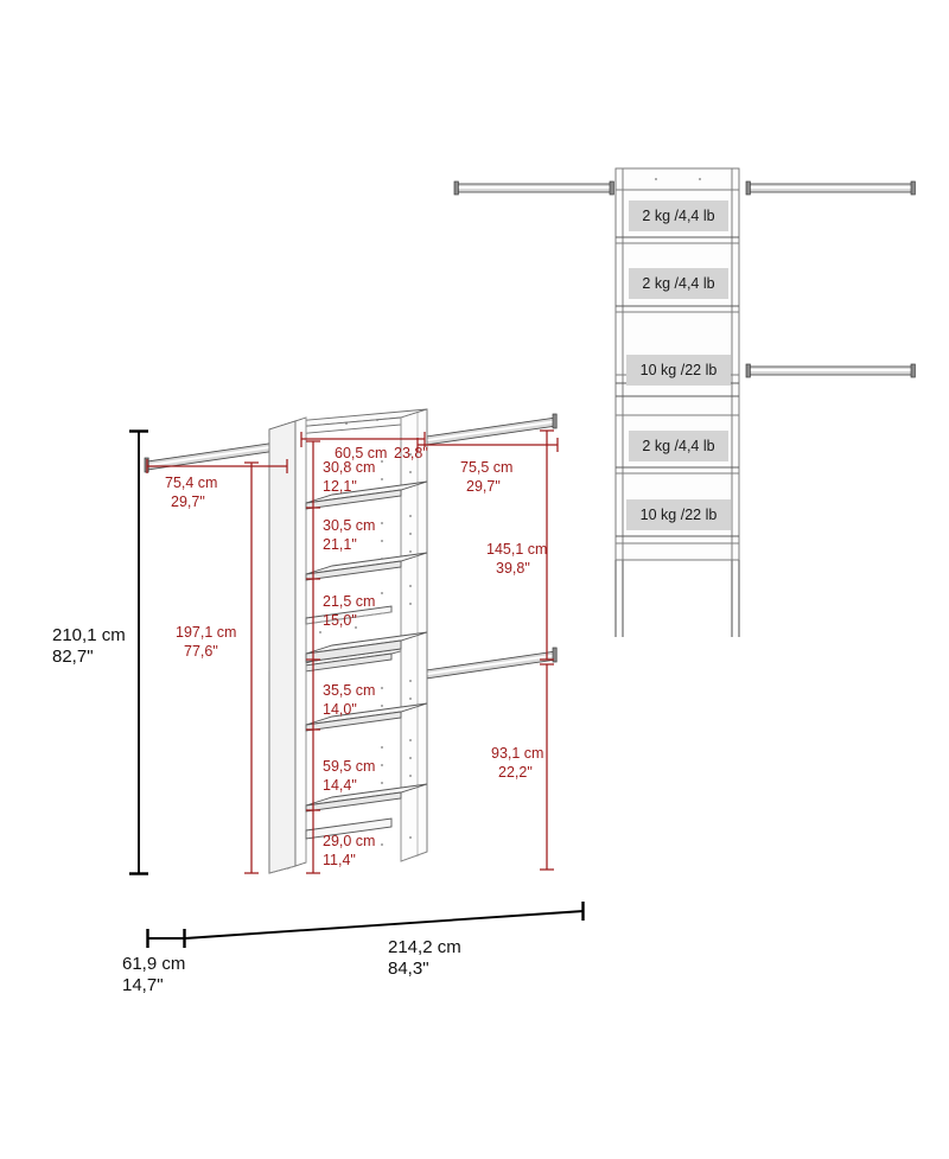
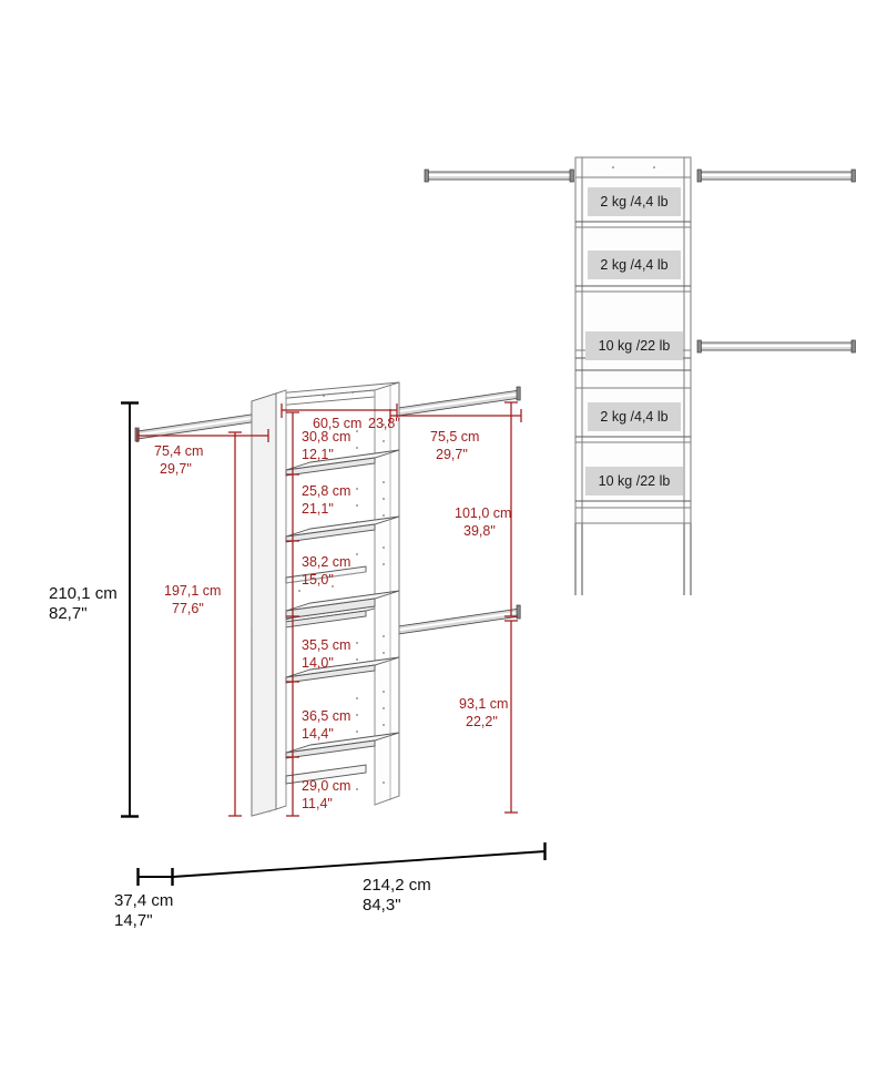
  2 kg /4,4 lb
  2 kg /4,4 lb
  10 kg /22 lb
  2 kg /4,4 lb
  10 kg /22 lb
  210,1 cm
  82,7"
  197,1 cm
  77,6"
  75,4 cm
  29,7"
  60,5 cm
  23,8"
  75,5 cm
  29,7"
  30,8 cm
  12,1"
- 30,5 cm
+ 25,8 cm
  21,1"
- 21,5 cm
+ 38,2 cm
  15,0"
  35,5 cm
  14,0"
- 59,5 cm
+ 36,5 cm
  14,4"
  29,0 cm
  11,4"
- 145,1 cm
+ 101,0 cm
  39,8"
  93,1 cm
  22,2"
- 61,9 cm
+ 37,4 cm
  14,7"
  214,2 cm
  84,3"
